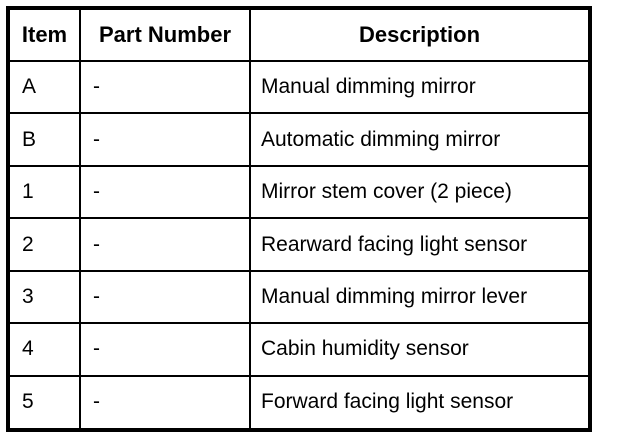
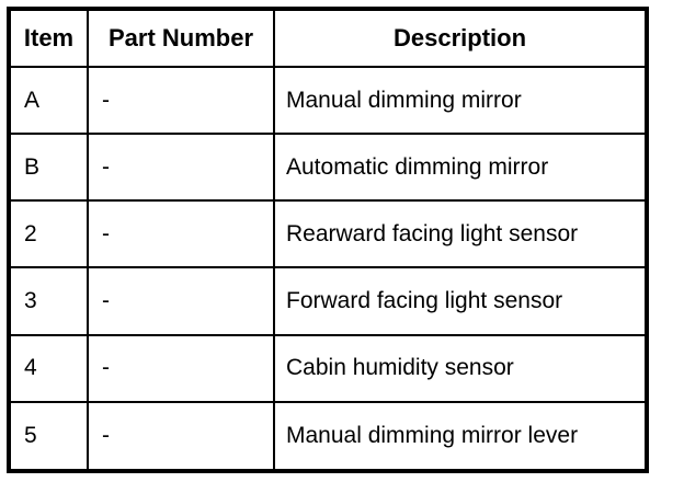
  Item	Part Number	Description
  A	-	Manual dimming mirror
  B	-	Automatic dimming mirror
- 1	-	Mirror stem cover (2 piece)
  2	-	Rearward facing light sensor
- 3	-	Manual dimming mirror lever
+ 3	-	Forward facing light sensor
  4	-	Cabin humidity sensor
- 5	-	Forward facing light sensor
+ 5	-	Manual dimming mirror lever
